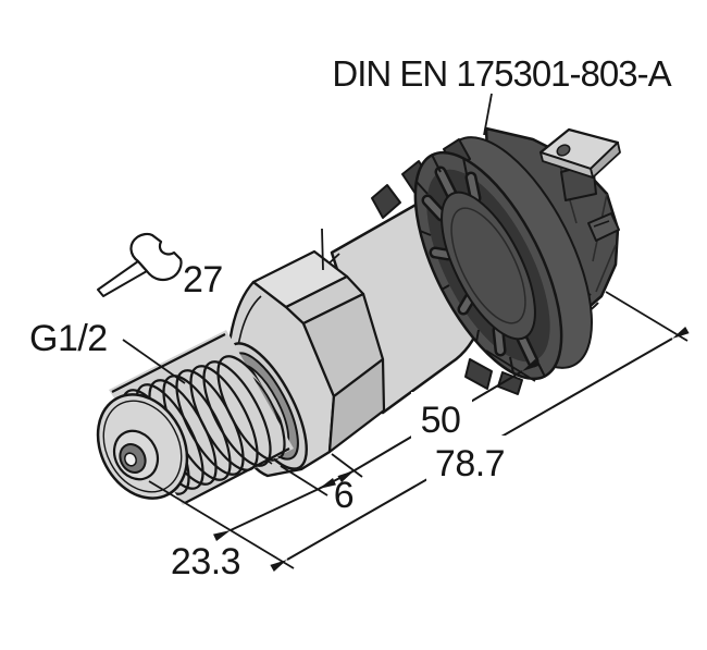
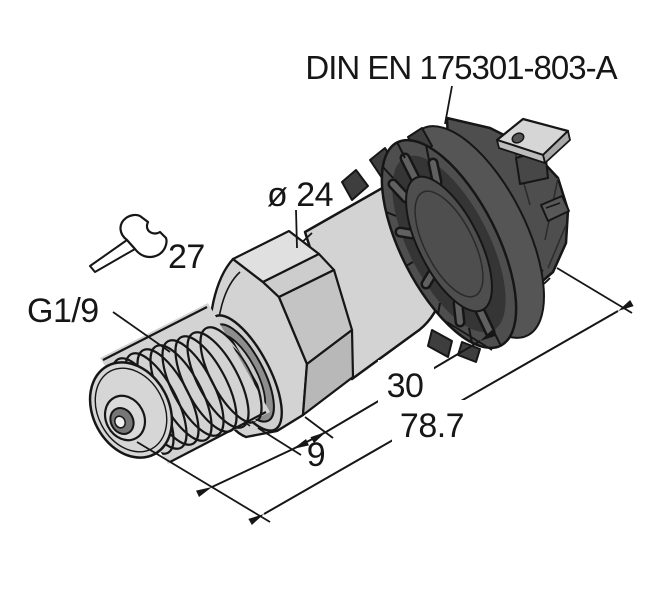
  DIN EN 175301-803-A
+ ø 24
  27
- G1/2
+ G1/9
- 23.3
- 6
+ 9
- 50
+ 30
  78.7
